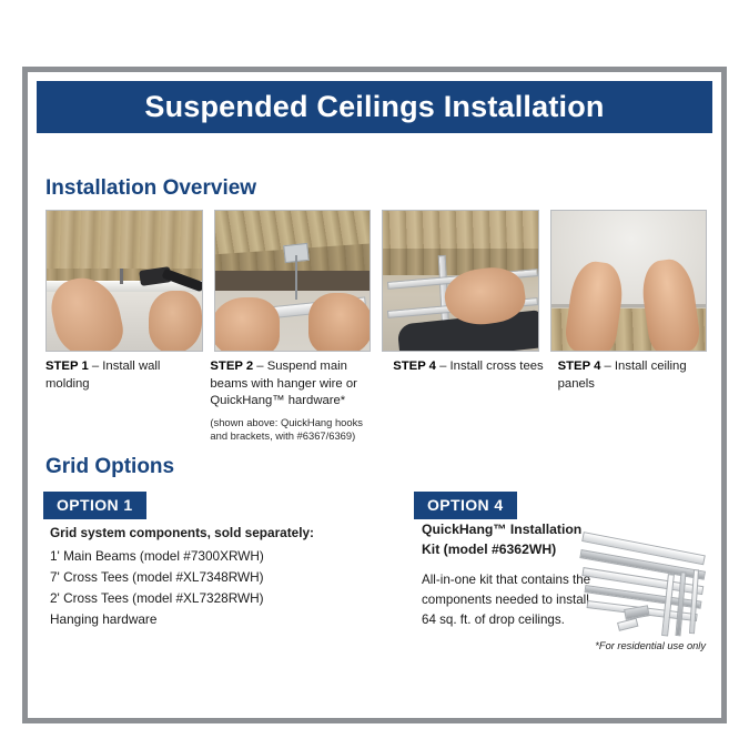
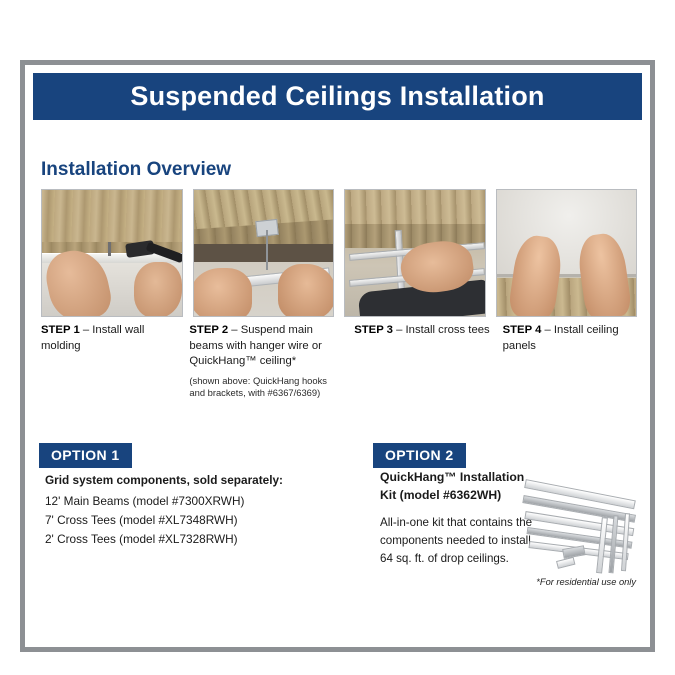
  Suspended Ceilings Installation
  Installation Overview
  STEP 1 – Install wall molding
- STEP 2 – Suspend main beams with hanger wire or QuickHang™ hardware*
+ STEP 2 – Suspend main beams with hanger wire or QuickHang™ ceiling*
  (shown above: QuickHang hooks and brackets, with #6367/6369)
- STEP 4 – Install cross tees
+ STEP 3 – Install cross tees
  STEP 4 – Install ceiling panels
- Grid Options
  OPTION 1
- OPTION 4
+ OPTION 2
  Grid system components, sold separately:
- 1' Main Beams (model #7300XRWH)
+ 12' Main Beams (model #7300XRWH)
  7' Cross Tees (model #XL7348RWH)
  2' Cross Tees (model #XL7328RWH)
- Hanging hardware
  QuickHang™ Installation Kit (model #6362WH)
  All-in-one kit that contains the components needed to instal 64 sq. ft. of drop ceilings.
  *For residential use only
